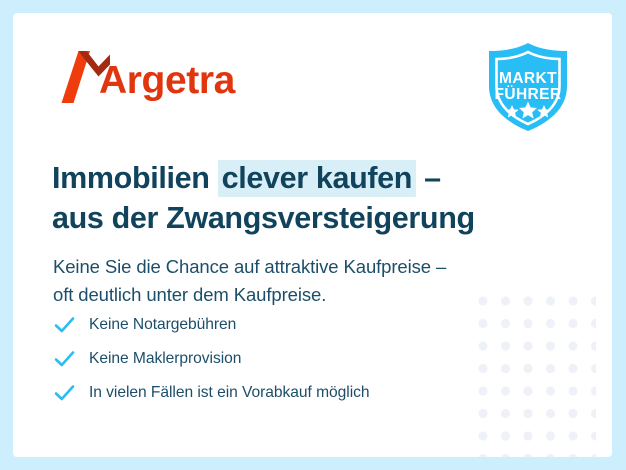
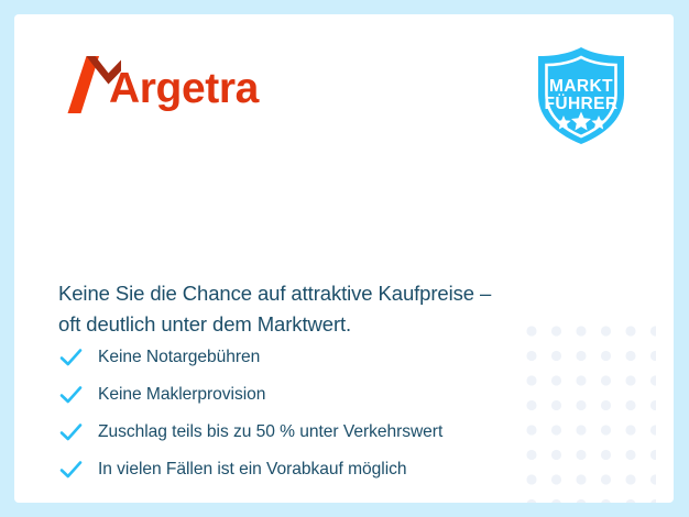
  Argetra
  MARKT
  FÜHRER
- Immobilien clever kaufen –
- aus der Zwangsversteigerung
  Keine Sie die Chance auf attraktive Kaufpreise –
- oft deutlich unter dem Kaufpreise.
+ oft deutlich unter dem Marktwert.
  Keine Notargebühren
  Keine Maklerprovision
+ Zuschlag teils bis zu 50 % unter Verkehrswert
  In vielen Fällen ist ein Vorabkauf möglich
